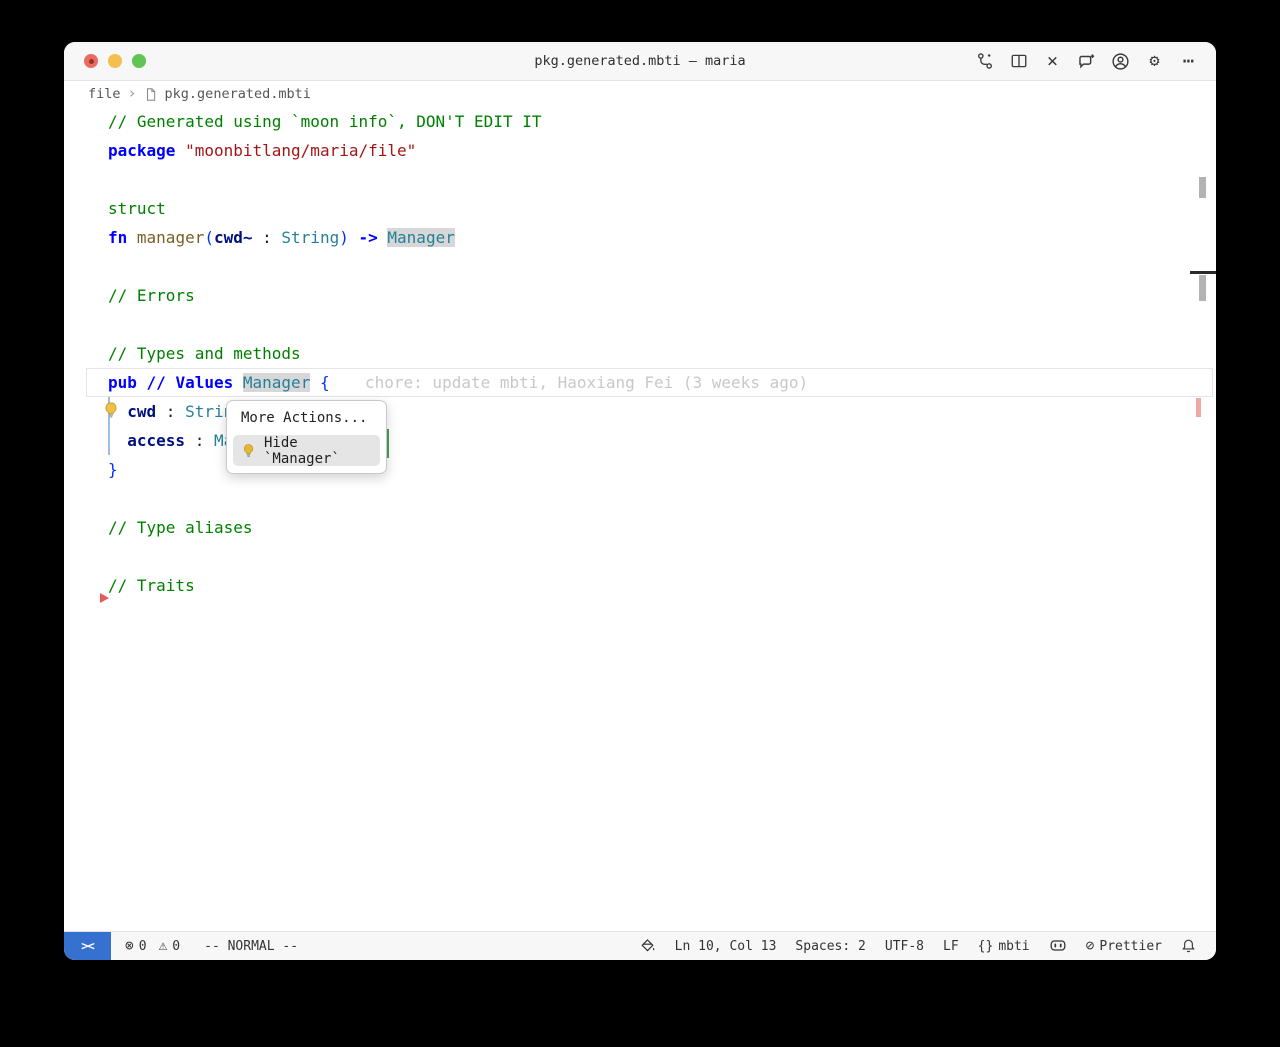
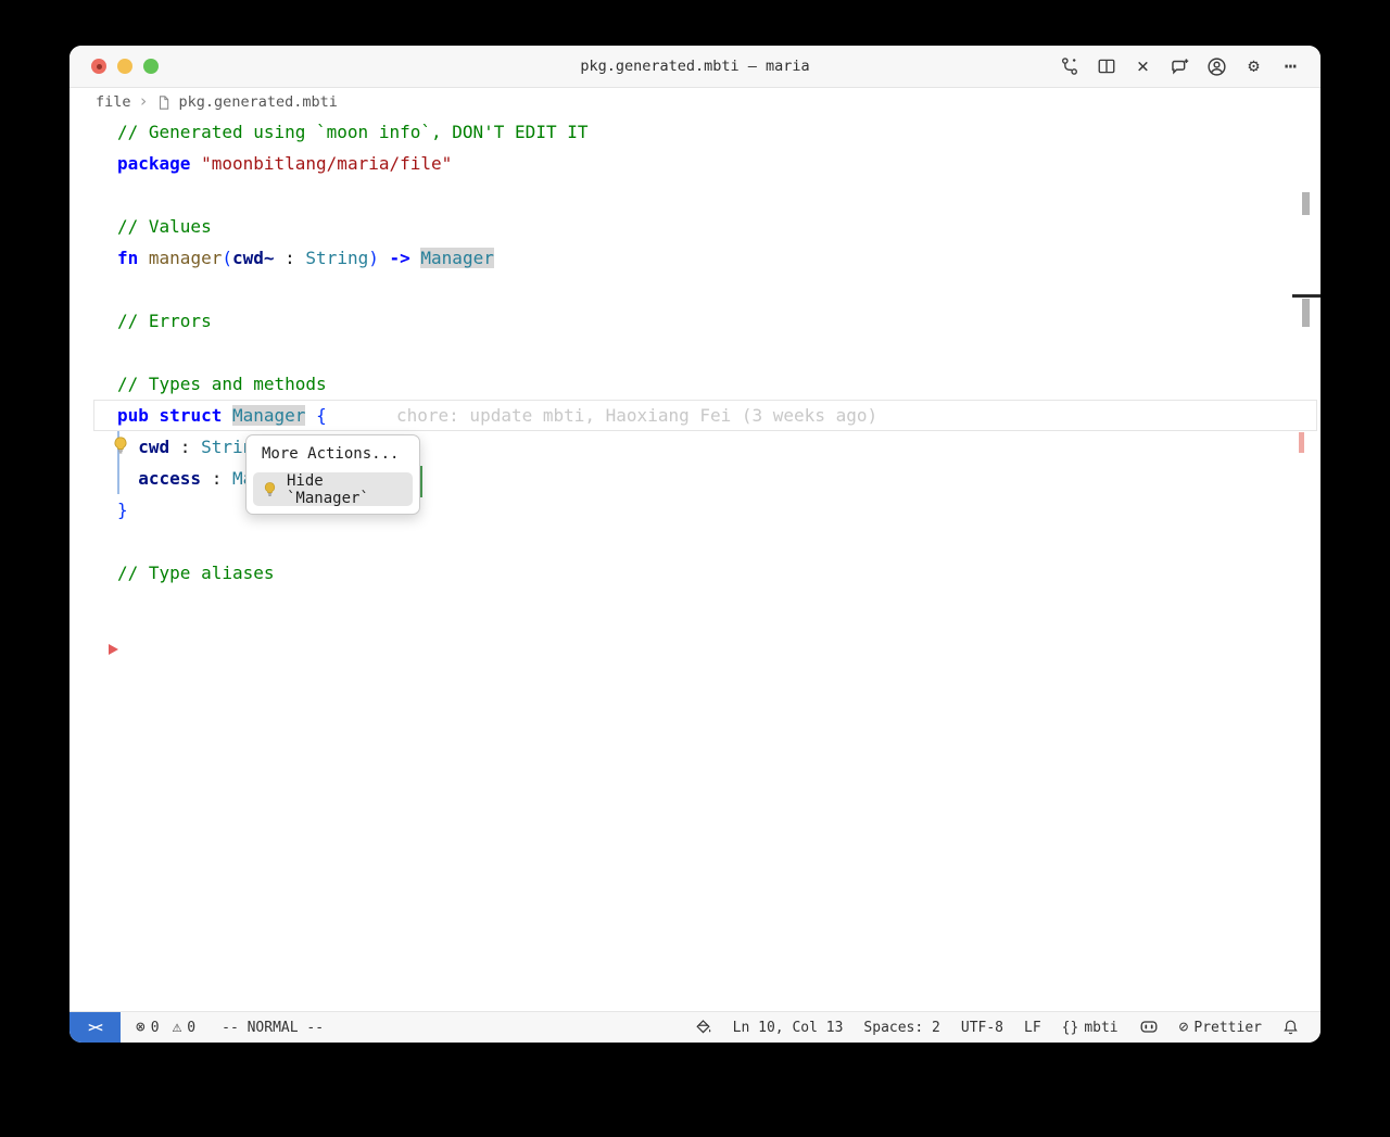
  pkg.generated.mbti — maria
  ×
  ⚙
  ⋯
  file
  ›
  pkg.generated.mbti
  // Generated using `moon info`, DON'T EDIT IT
  package "moonbitlang/maria/file"
- struct
+ // Values
  fn manager(cwd~ : String) -> Manager
  // Errors
  // Types and methods
- pub // Values Manager {
+ pub struct Manager {
  chore: update mbti, Haoxiang Fei (3 weeks ago)
  cwd : Stri
  }
  // Type aliases
- // Traits
  More Actions...
  Hide `Manager`
  ><
  ⊗
  0
  ⚠
  0
  -- NORMAL --
  Ln 10, Col 13
  Spaces: 2
  UTF-8
  LF
  {}
  mbti
  ⊘
  Prettier
